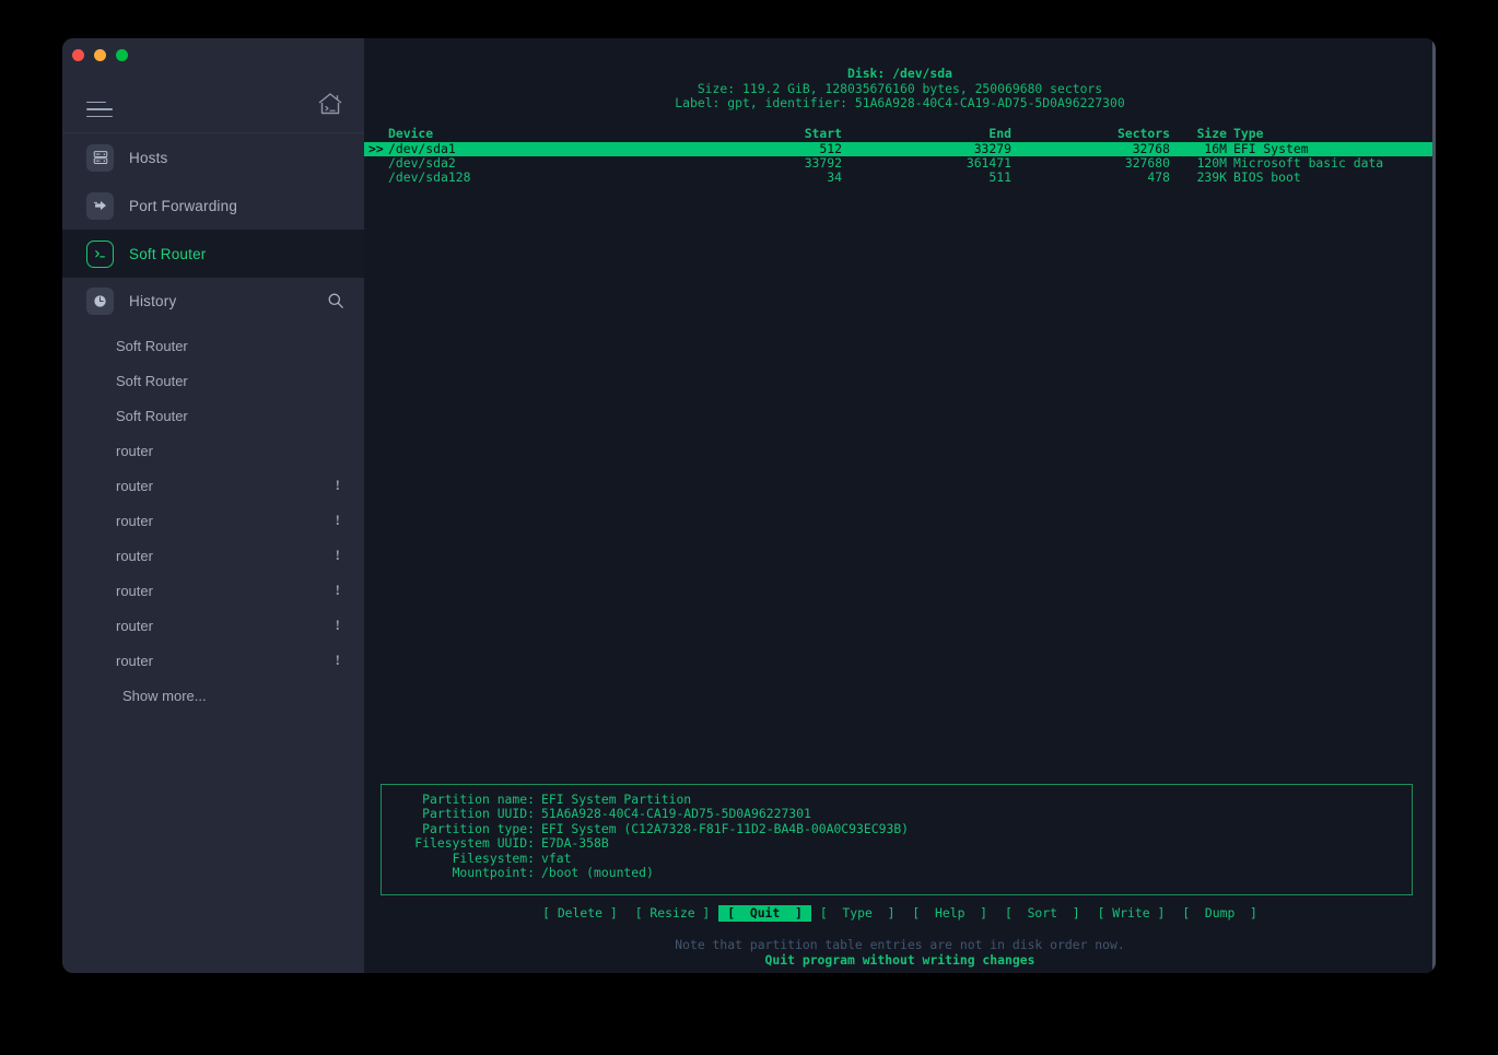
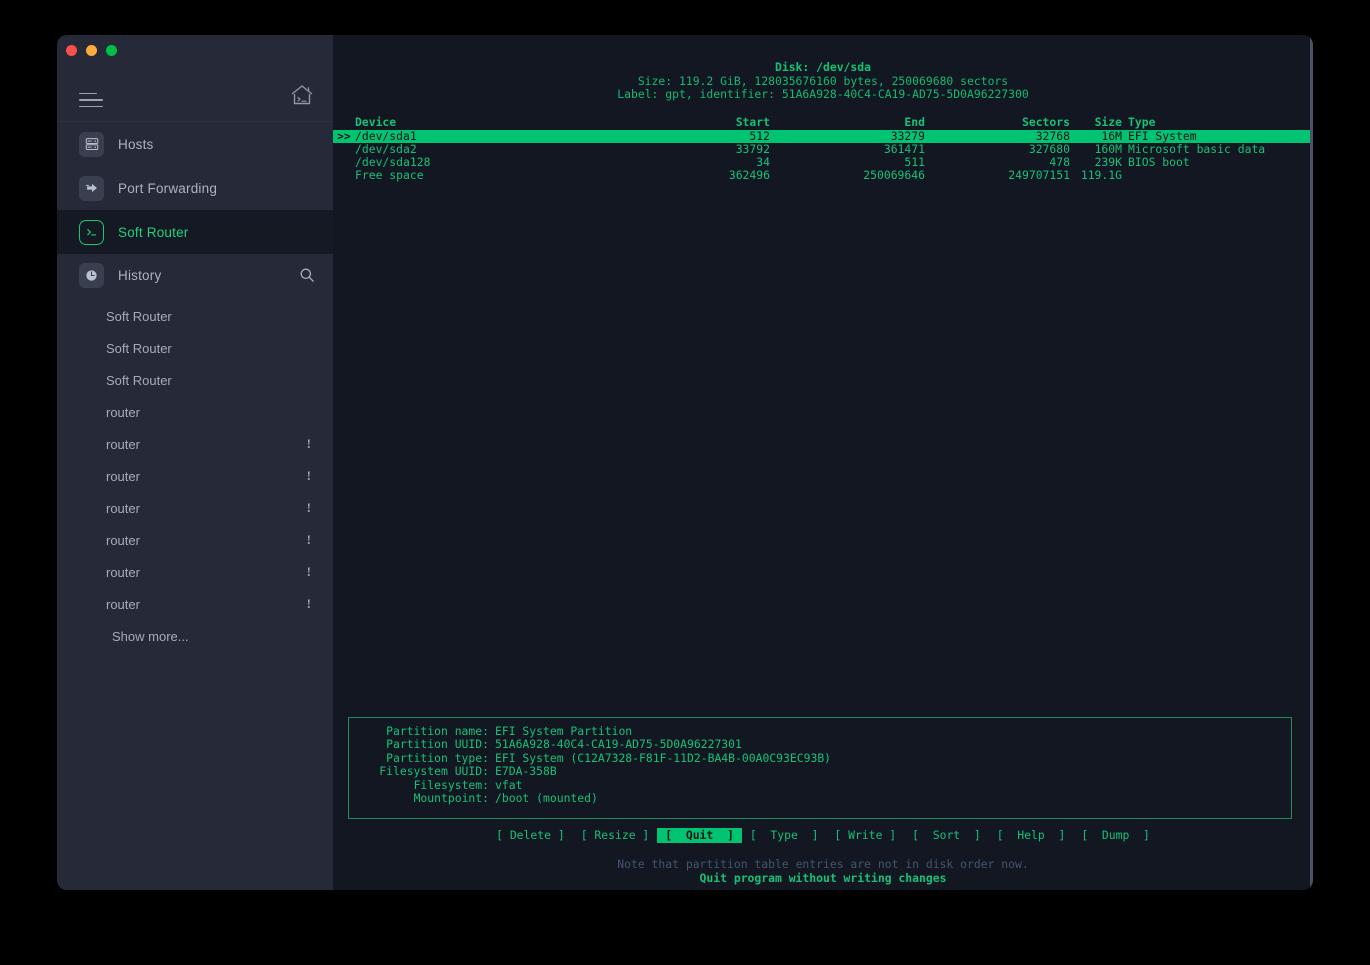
  Hosts
  Port Forwarding
  Soft Router
  History
  Soft Router
  Soft Router
  Soft Router
  router
  router
  !
  router
  !
  router
  !
  router
  !
  router
  !
  router
  !
  Show more...
  Disk: /dev/sda
  Size: 119.2 GiB, 128035676160 bytes, 250069680 sectors
  Label: gpt, identifier: 51A6A928-40C4-CA19-AD75-5D0A96227300
  Device
  Start
  End
  Sectors
  Size
  Type
  >>
  /dev/sda1
  512
  33279
  32768
  16M
  EFI System
  /dev/sda2
  33792
  361471
  327680
- 120M
+ 160M
  Microsoft basic data
  /dev/sda128
  34
  511
  478
  239K
  BIOS boot
+ Free space
+ 362496
+ 250069646
+ 249707151
+ 119.1G
  Partition name:
  EFI System Partition
  Partition UUID:
  51A6A928-40C4-CA19-AD75-5D0A96227301
  Partition type:
  EFI System (C12A7328-F81F-11D2-BA4B-00A0C93EC93B)
  Filesystem UUID:
  E7DA-358B
  Filesystem:
  vfat
  Mountpoint:
  /boot (mounted)
  [ Delete ]
  [ Resize ]
  [ Quit ]
  [ Type ]
- [ Help ]
+ [ Write ]
  [ Sort ]
- [ Write ]
+ [ Help ]
  [ Dump ]
  Note that partition table entries are not in disk order now.
  Quit program without writing changes
